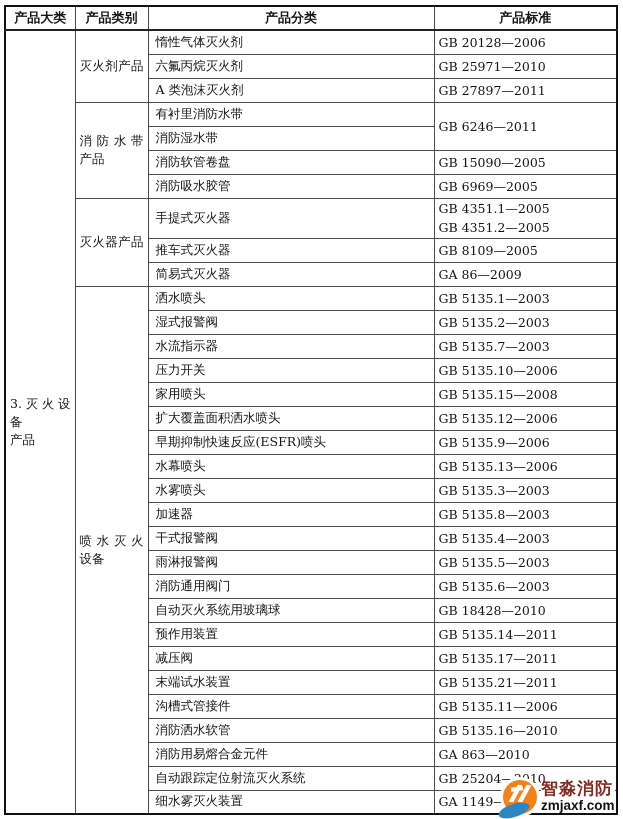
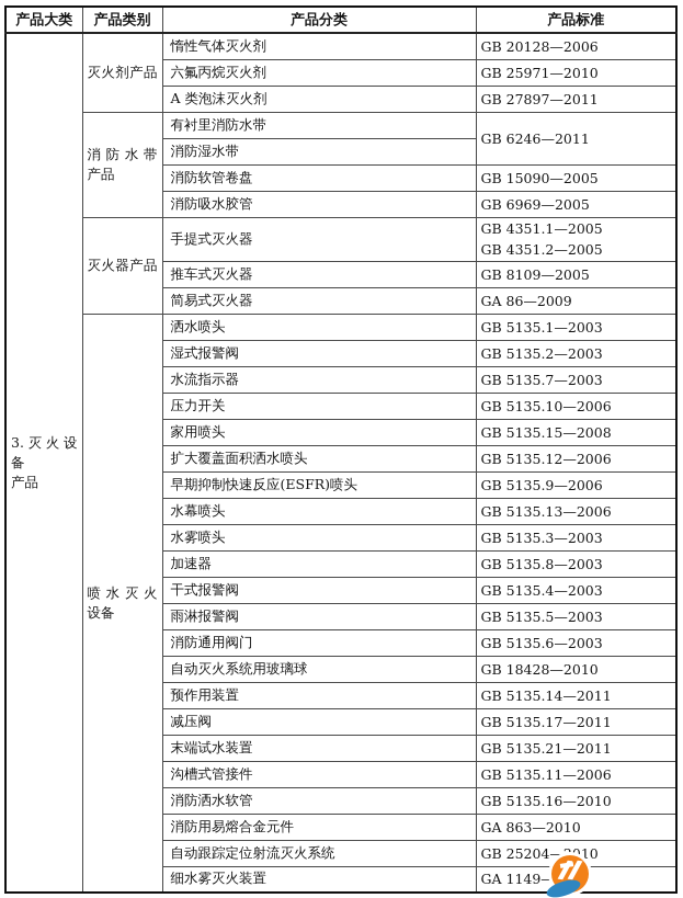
  产品大类	产品类别	产品分类	产品标准
  3.灭火设备产品	灭火剂产品	惰性气体灭火剂	GB 20128—2006
  六氟丙烷灭火剂	GB 25971—2010
  A 类泡沫灭火剂	GB 27897—2011
  消防水带产品	有衬里消防水带	GB 6246—2011
  消防湿水带
  消防软管卷盘	GB 15090—2005
  消防吸水胶管	GB 6969—2005
  灭火器产品	手提式灭火器	GB 4351.1—2005GB 4351.2—2005
  推车式灭火器	GB 8109—2005
  简易式灭火器	GA 86—2009
  喷水灭火设备	洒水喷头	GB 5135.1—2003
  湿式报警阀	GB 5135.2—2003
  水流指示器	GB 5135.7—2003
  压力开关	GB 5135.10—2006
  家用喷头	GB 5135.15—2008
  扩大覆盖面积洒水喷头	GB 5135.12—2006
  早期抑制快速反应(ESFR)喷头	GB 5135.9—2006
  水幕喷头	GB 5135.13—2006
  水雾喷头	GB 5135.3—2003
  加速器	GB 5135.8—2003
  干式报警阀	GB 5135.4—2003
  雨淋报警阀	GB 5135.5—2003
  消防通用阀门	GB 5135.6—2003
  自动灭火系统用玻璃球	GB 18428—2010
  预作用装置	GB 5135.14—2011
  减压阀	GB 5135.17—2011
  末端试水装置	GB 5135.21—2011
  沟槽式管接件	GB 5135.11—2006
  消防洒水软管	GB 5135.16—2010
  消防用易熔合金元件	GA 863—2010
  自动跟踪定位射流灭火系统	GB 25204—2010
  细水雾灭火装置	GA 1149—
- 智淼消防
- zmjaxf.com
